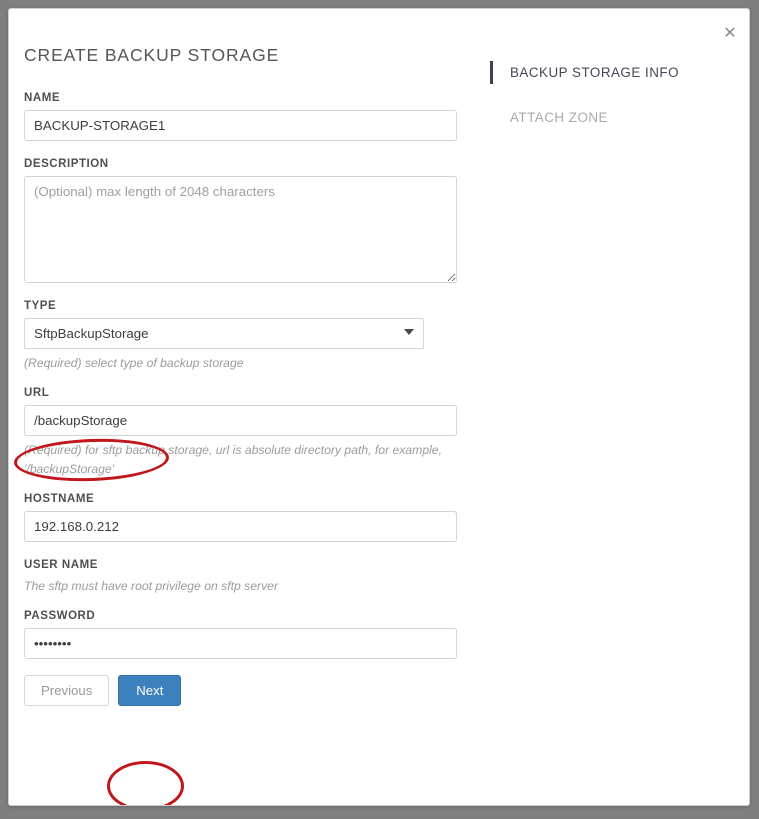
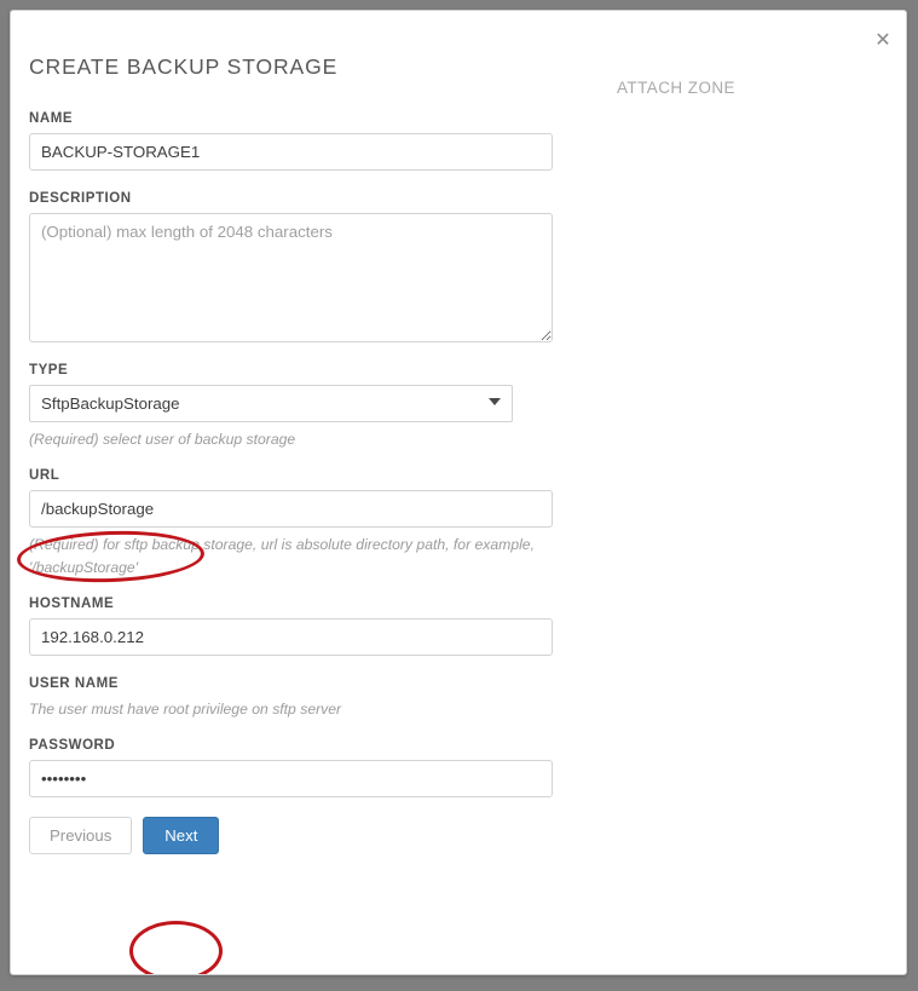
  ✕
  CREATE BACKUP STORAGE
  NAME
  BACKUP-STORAGE1
  DESCRIPTION
  (Optional) max length of 2048 characters
  TYPE
  SftpBackupStorage
- (Required) select type of backup storage
+ (Required) select user of backup storage
  URL
  /backupStorage
  (Required) for sftp backup storage, url is absolute directory path, for example, '/backupStorage'
  HOSTNAME
  192.168.0.212
  USER NAME
- The sftp must have root privilege on sftp server
+ The user must have root privilege on sftp server
  PASSWORD
  ••••••••
  Previous
  Next
- BACKUP STORAGE INFO
  ATTACH ZONE
